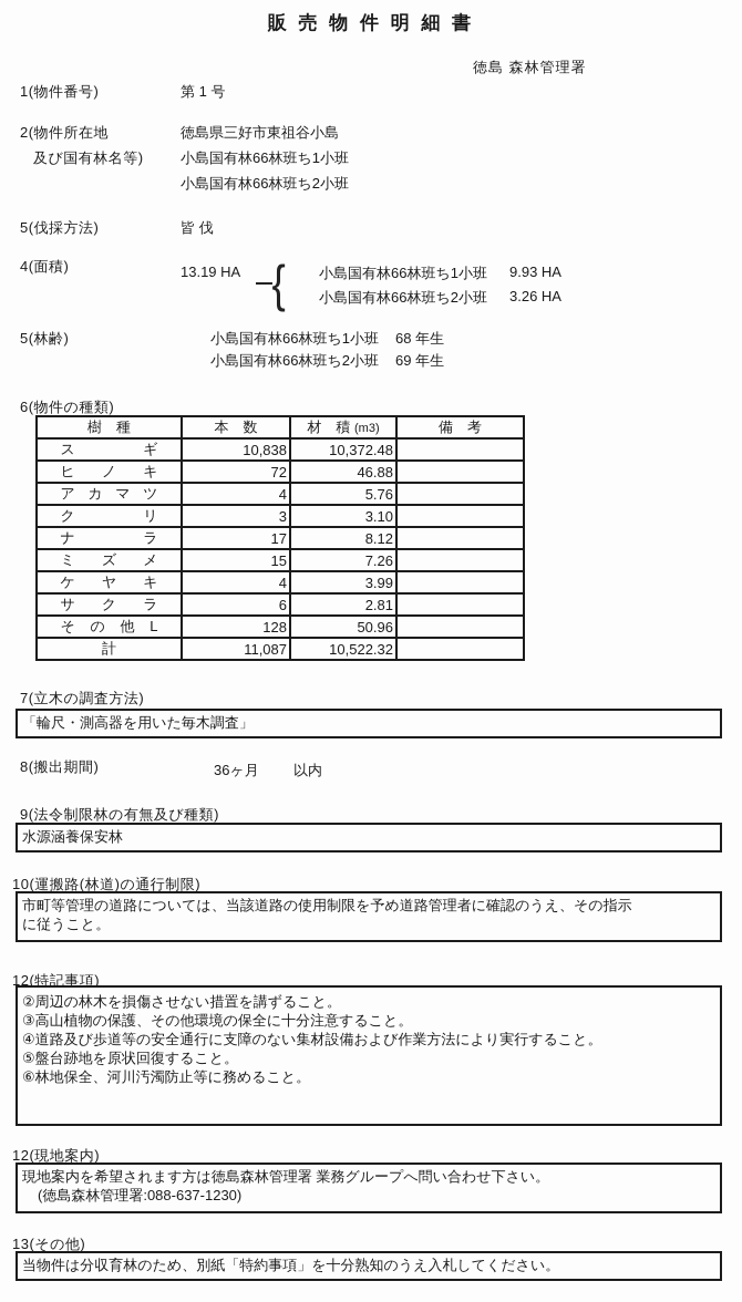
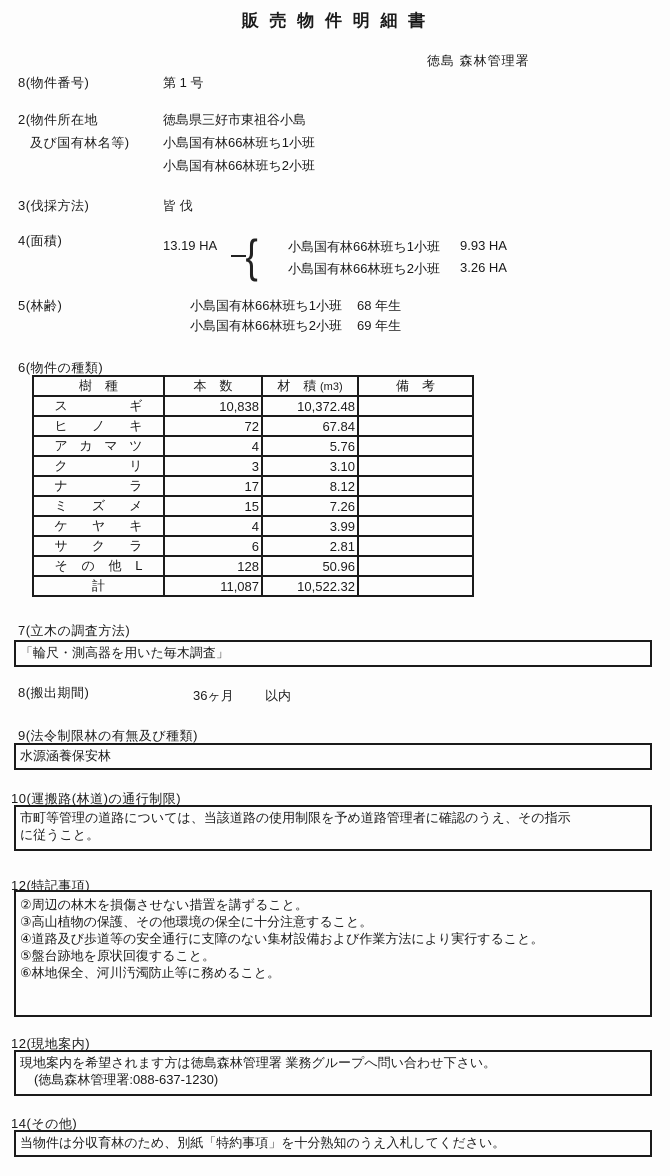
  販 売 物 件 明 細 書
  徳島 森林管理署
- 1(物件番号)
+ 8(物件番号)
  第 1 号
  2(物件所在地
  及び国有林名等)
  徳島県三好市東祖谷小島
  小島国有林66林班ち1小班
  小島国有林66林班ち2小班
- 5(伐採方法)
+ 3(伐採方法)
  皆 伐
  4(面積)
  13.19 HA
  {
  小島国有林66林班ち1小班
  9.93 HA
  小島国有林66林班ち2小班
  3.26 HA
  5(林齢)
  小島国有林66林班ち1小班
  68 年生
  小島国有林66林班ち2小班
  69 年生
  6(物件の種類)
  樹 種	本 数	材 積 (m3)	備 考
  スギ	10,838	10,372.48
- ヒノキ	72	46.88
+ ヒノキ	72	67.84
  アカマツ	4	5.76
  クリ	3	3.10
  ナラ	17	8.12
  ミズメ	15	7.26
  ケヤキ	4	3.99
  サクラ	6	2.81
  その他L	128	50.96
  計	11,087	10,522.32
  7(立木の調査方法)
  「輪尺・測高器を用いた毎木調査」
  8(搬出期間)
  36ヶ月
  以内
  9(法令制限林の有無及び種類)
  水源涵養保安林
  10(運搬路(林道)の通行制限)
  市町等管理の道路については、当該道路の使用制限を予め道路管理者に確認のうえ、その指示
  に従うこと。
  12(特記事項)
  ②周辺の林木を損傷させない措置を講ずること。
  ③高山植物の保護、その他環境の保全に十分注意すること。
  ④道路及び歩道等の安全通行に支障のない集材設備および作業方法により実行すること。
  ⑤盤台跡地を原状回復すること。
  ⑥林地保全、河川汚濁防止等に務めること。
  12(現地案内)
  現地案内を希望されます方は徳島森林管理署 業務グループへ問い合わせ下さい。
  (徳島森林管理署:088-637-1230)
- 13(その他)
+ 14(その他)
  当物件は分収育林のため、別紙「特約事項」を十分熟知のうえ入札してください。
